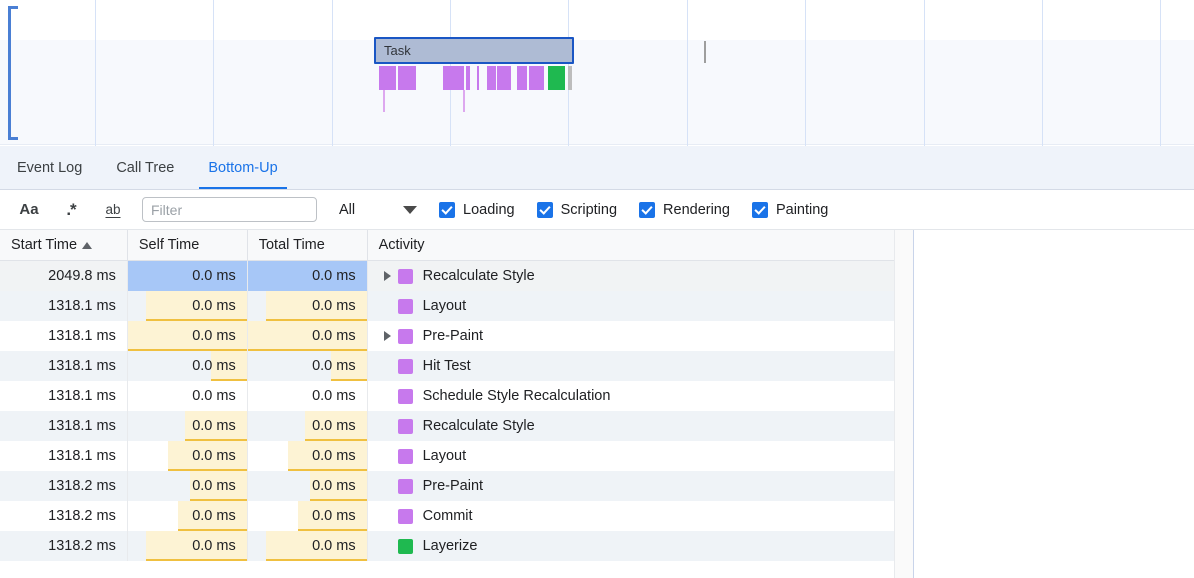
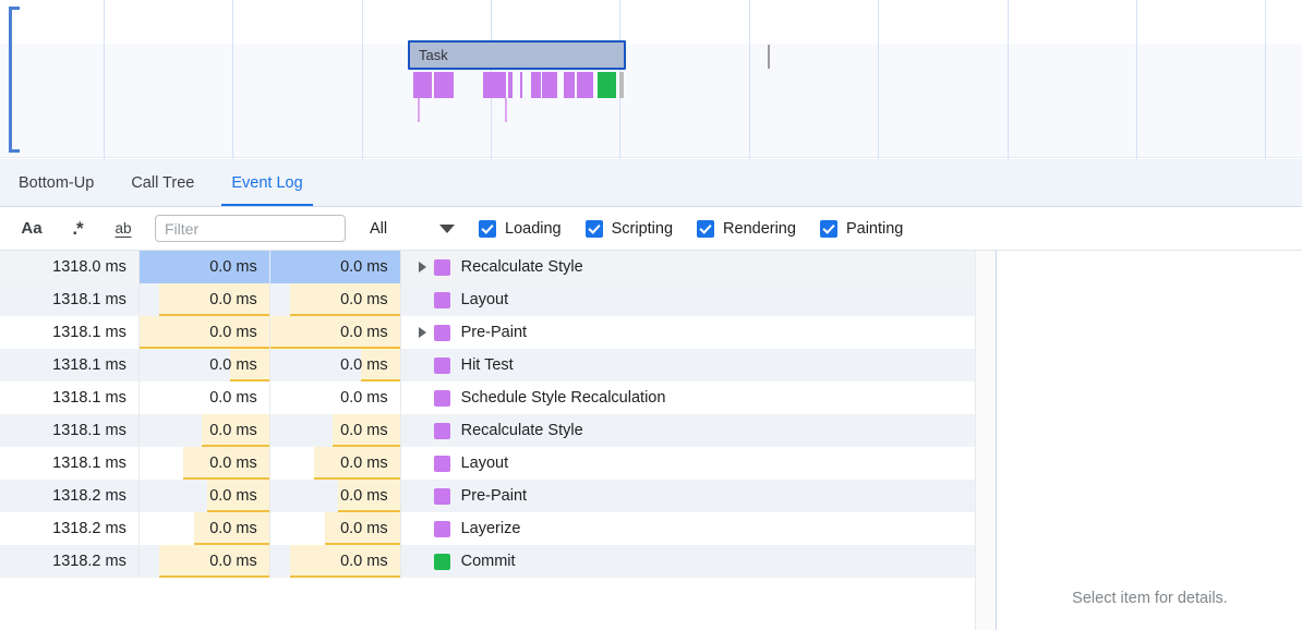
  Task
- Event Log
+ Bottom-Up
  Call Tree
- Bottom-Up
+ Event Log
  Aa
  .*
  ab
  Filter
  All
  Loading
  Scripting
  Rendering
  Painting
- Start Time
- Self Time
- Total Time
- Activity
- 2049.8 ms
+ 1318.0 ms
  0.0 ms
  0.0 ms
  Recalculate Style
  1318.1 ms
  0.0 ms
  0.0 ms
  Layout
  1318.1 ms
  0.0 ms
  0.0 ms
  Pre-Paint
  1318.1 ms
  0.0 ms
  0.0 ms
  Hit Test
  1318.1 ms
  0.0 ms
  0.0 ms
  Schedule Style Recalculation
  1318.1 ms
  0.0 ms
  0.0 ms
  Recalculate Style
  1318.1 ms
  0.0 ms
  0.0 ms
  Layout
  1318.2 ms
  0.0 ms
  0.0 ms
  Pre-Paint
  1318.2 ms
  0.0 ms
  0.0 ms
- Commit
+ Layerize
  1318.2 ms
  0.0 ms
  0.0 ms
- Layerize
+ Commit
+ Select item for details.
